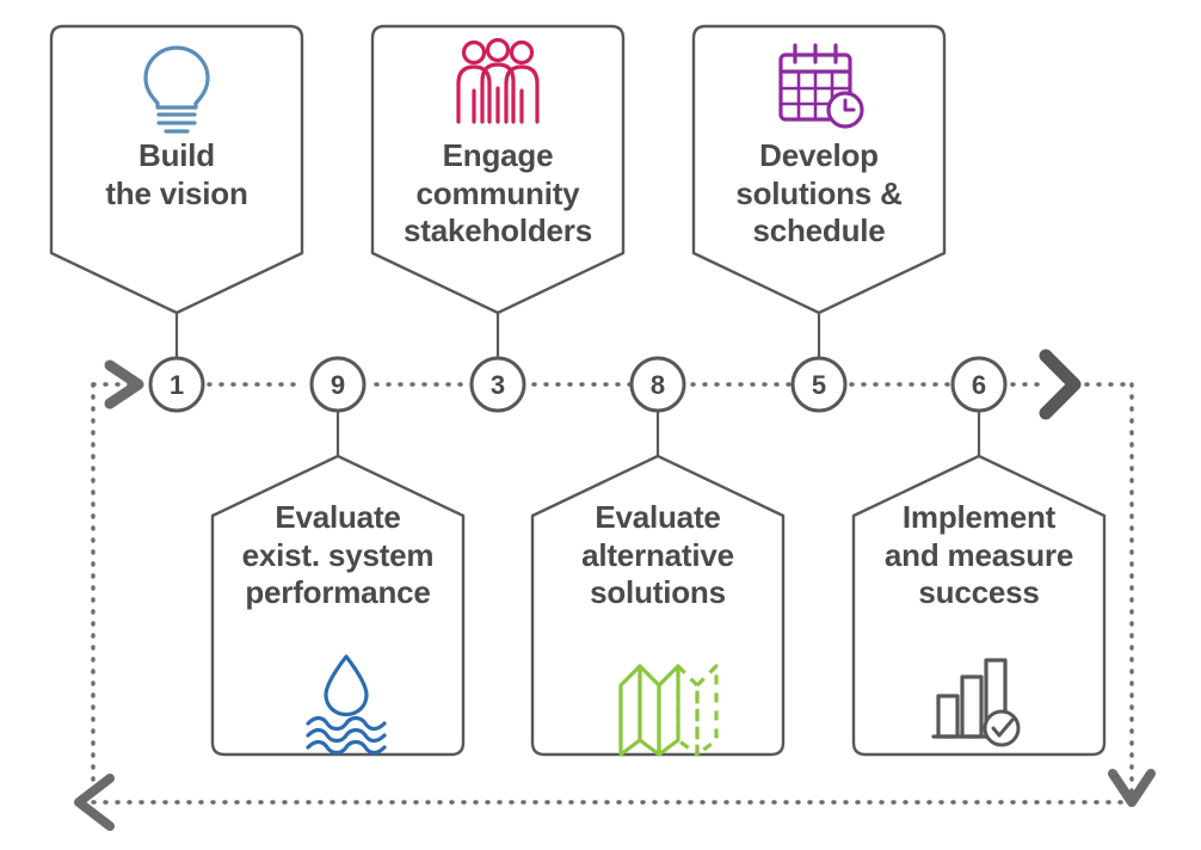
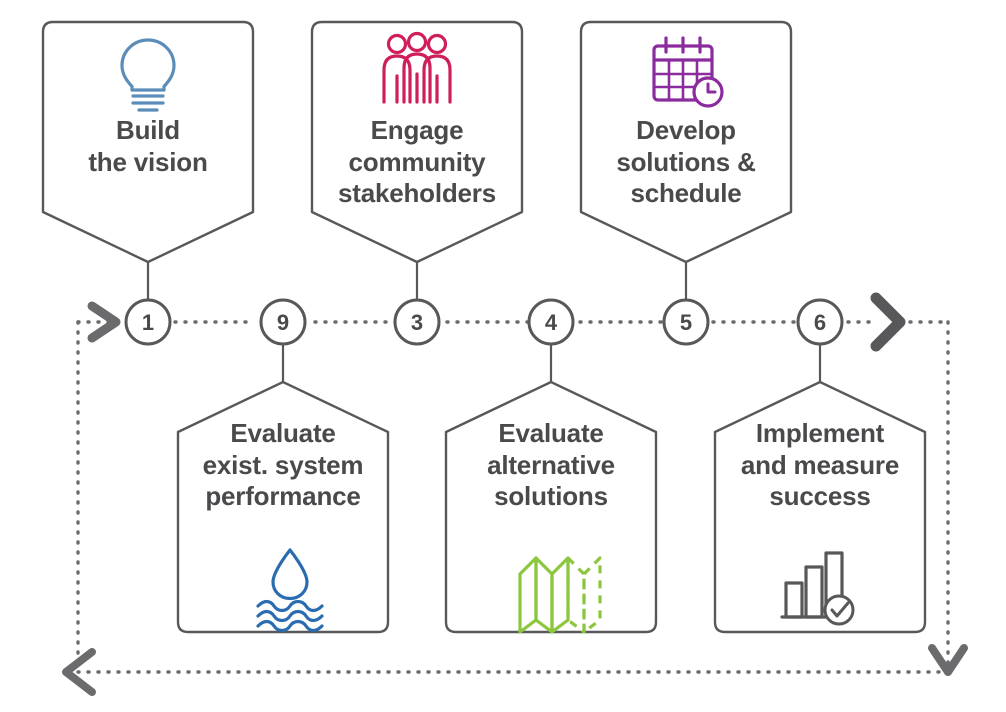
  Build
  the vision
  Engage
  community
  stakeholders
  Develop
  solutions &
  schedule
  Evaluate
  exist. system
  performance
  Evaluate
  alternative
  solutions
  Implement
  and measure
  success
  1
  9
  3
- 8
+ 4
  5
  6
